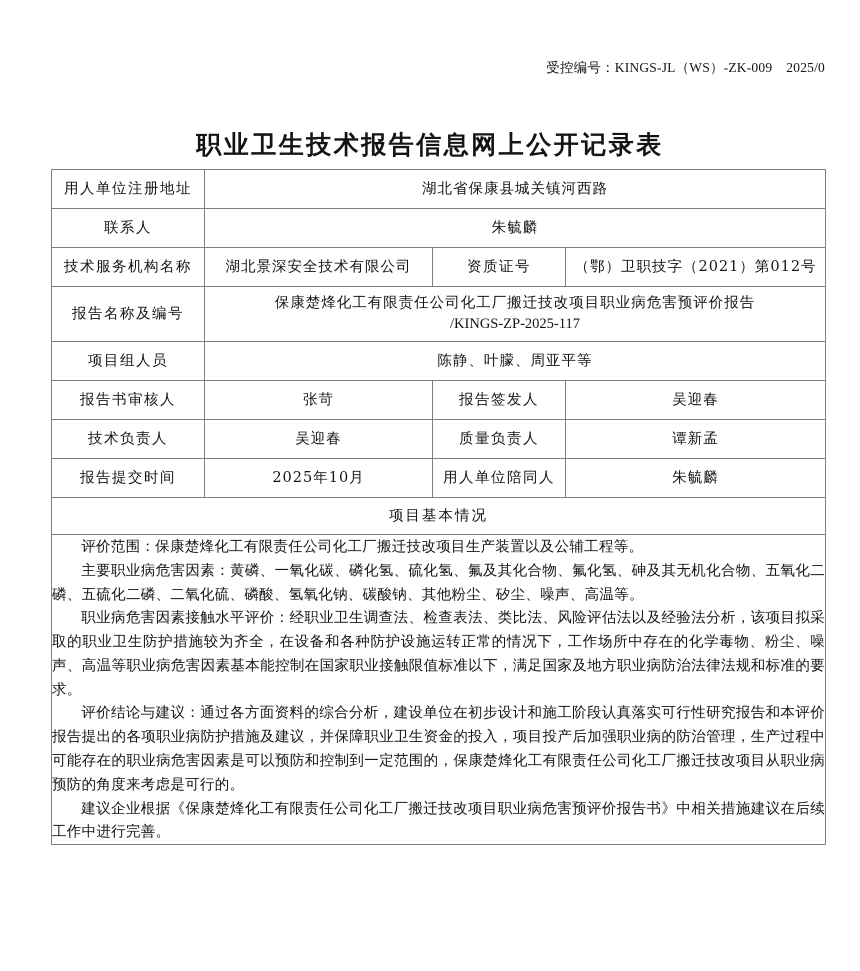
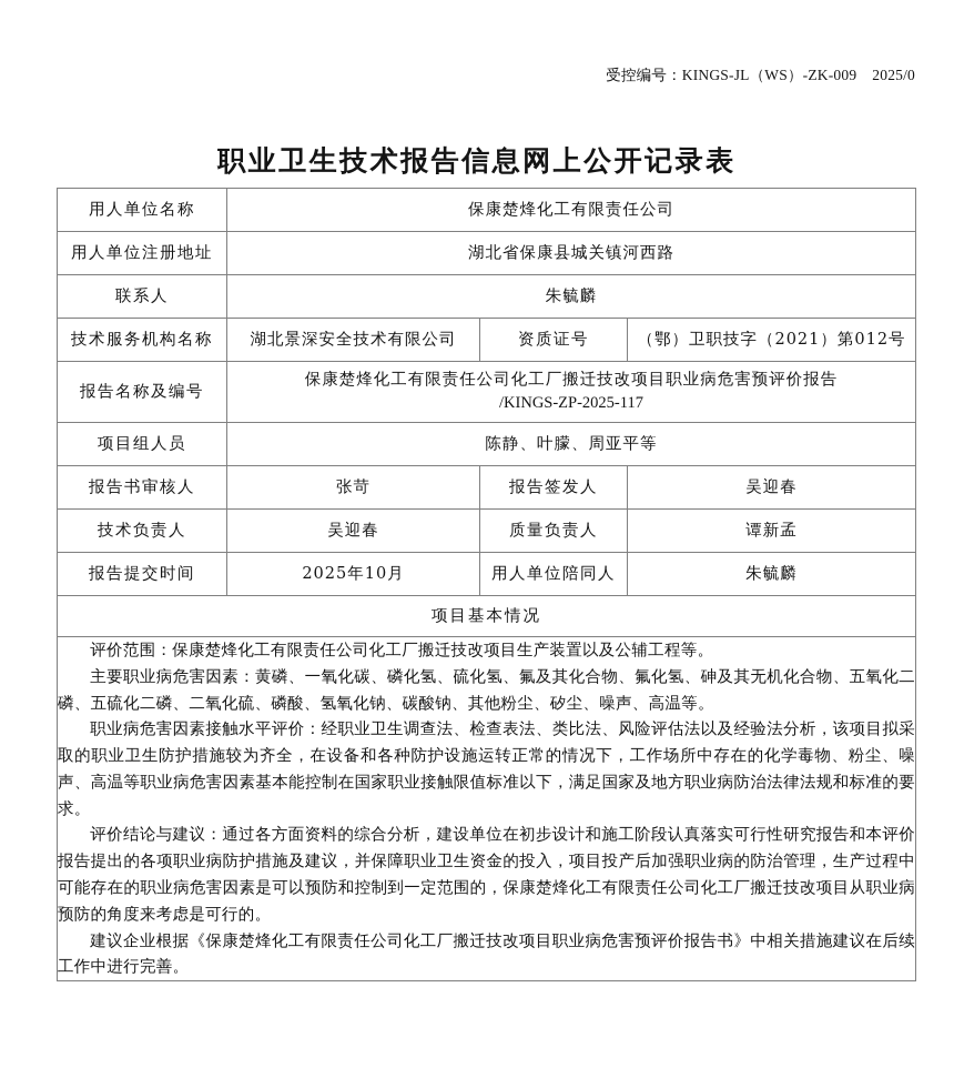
  受控编号：KINGS-JL（WS）-ZK-009 2025/0
  职业卫生技术报告信息网上公开记录表
+ 用人单位名称	保康楚烽化工有限责任公司
  用人单位注册地址	湖北省保康县城关镇河西路
  联系人	朱毓麟
  技术服务机构名称	湖北景深安全技术有限公司	资质证号	（鄂）卫职技字（2021）第012号
  报告名称及编号	保康楚烽化工有限责任公司化工厂搬迁技改项目职业病危害预评价报告 /KINGS-ZP-2025-117
  项目组人员	陈静、叶朦、周亚平等
  报告书审核人	张苛	报告签发人	吴迎春
  技术负责人	吴迎春	质量负责人	谭新孟
  报告提交时间	2025年10月	用人单位陪同人	朱毓麟
  项目基本情况
  评价范围：保康楚烽化工有限责任公司化工厂搬迁技改项目生产装置以及公辅工程等。 主要职业病危害因素：黄磷、一氧化碳、磷化氢、硫化氢、氟及其化合物、氟化氢、砷及其无机化合物、五氧化二磷、五硫化二磷、二氧化硫、磷酸、氢氧化钠、碳酸钠、其他粉尘、矽尘、噪声、高温等。 职业病危害因素接触水平评价：经职业卫生调查法、检查表法、类比法、风险评估法以及经验法分析，该项目拟采取的职业卫生防护措施较为齐全，在设备和各种防护设施运转正常的情况下，工作场所中存在的化学毒物、粉尘、噪声、高温等职业病危害因素基本能控制在国家职业接触限值标准以下，满足国家及地方职业病防治法律法规和标准的要求。 评价结论与建议：通过各方面资料的综合分析，建设单位在初步设计和施工阶段认真落实可行性研究报告和本评价报告提出的各项职业病防护措施及建议，并保障职业卫生资金的投入，项目投产后加强职业病的防治管理，生产过程中可能存在的职业病危害因素是可以预防和控制到一定范围的，保康楚烽化工有限责任公司化工厂搬迁技改项目从职业病预防的角度来考虑是可行的。 建议企业根据《保康楚烽化工有限责任公司化工厂搬迁技改项目职业病危害预评价报告书》中相关措施建议在后续工作中进行完善。
